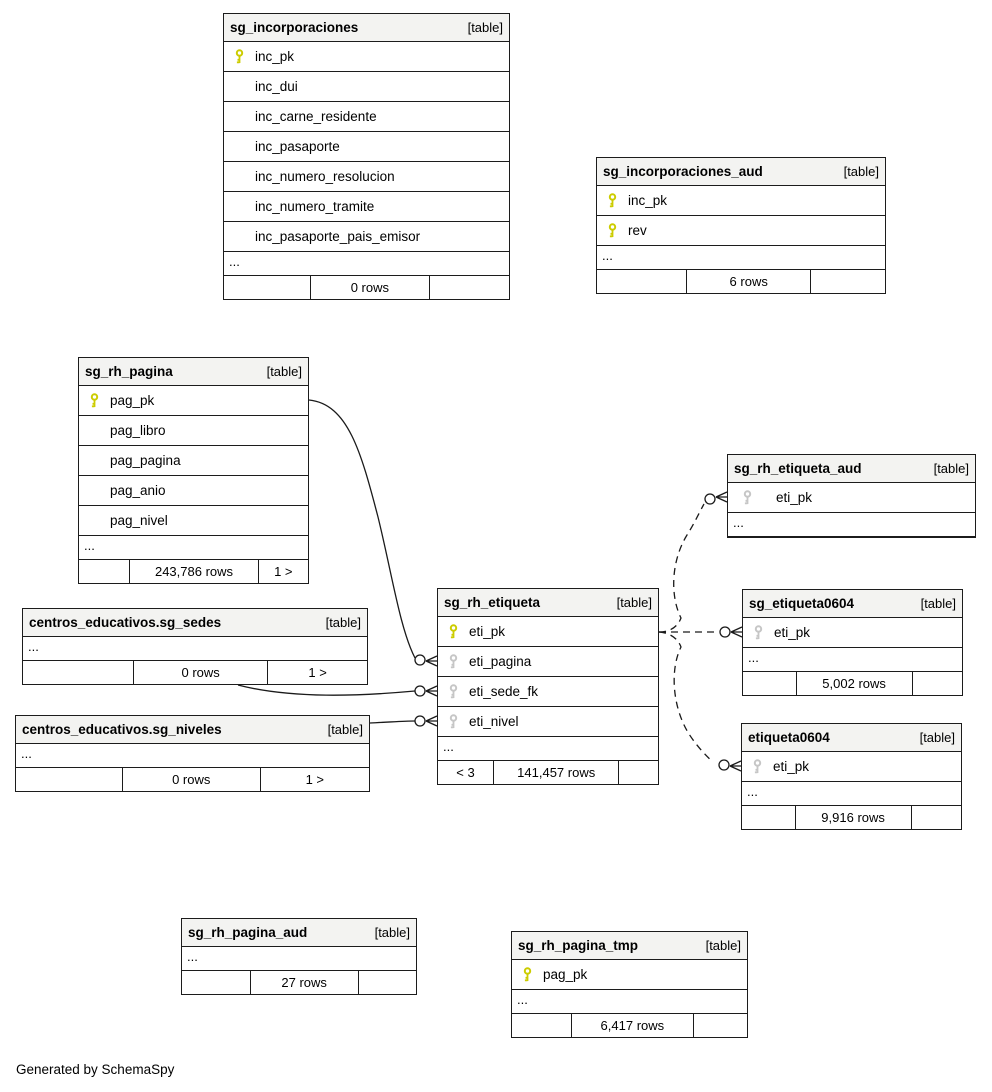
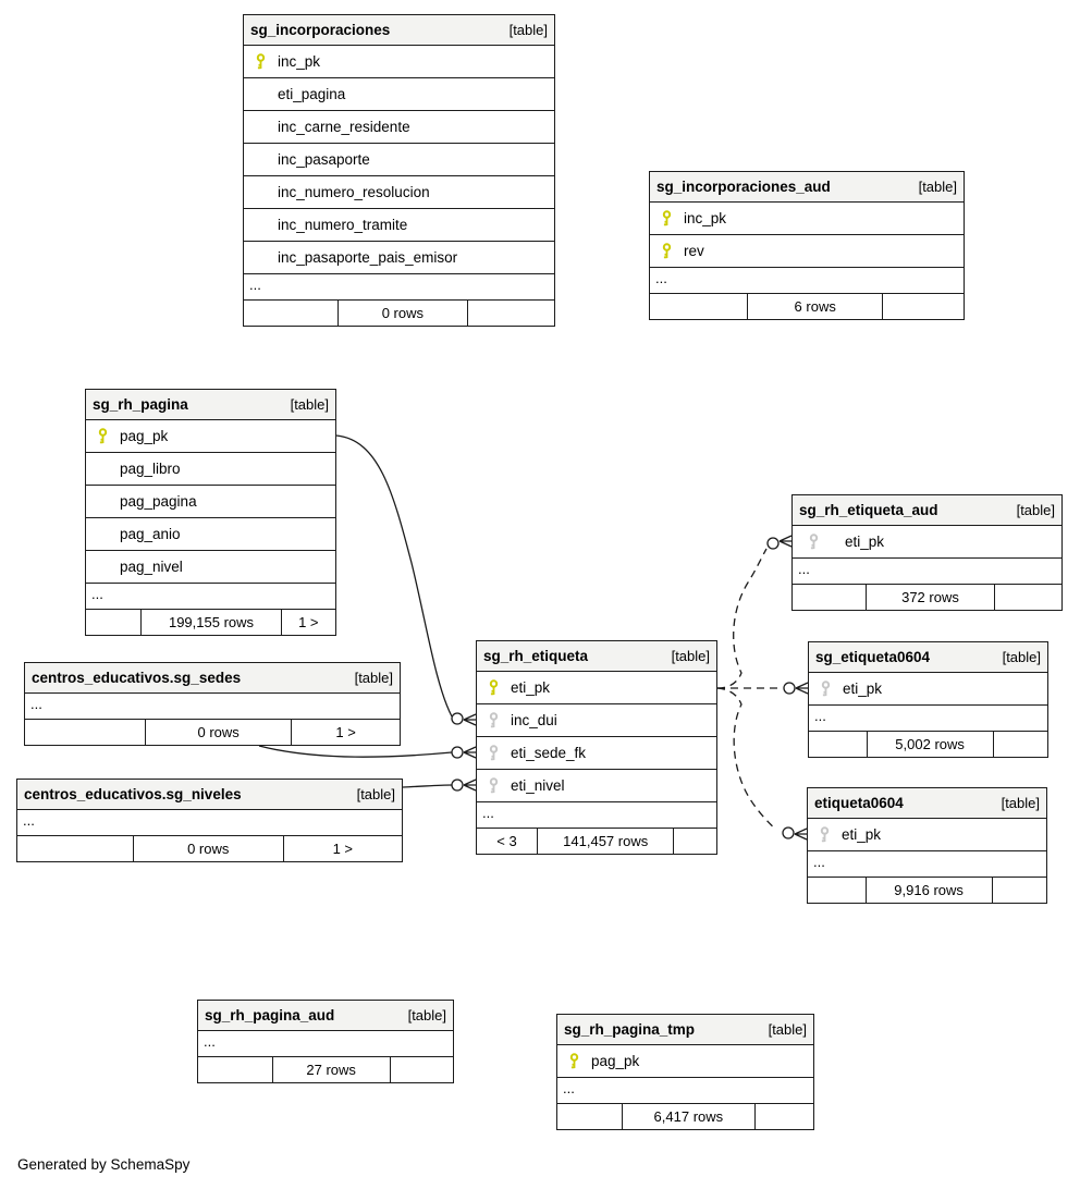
  sg_incorporaciones
  [table]
  inc_pk
- inc_dui
+ eti_pagina
  inc_carne_residente
  inc_pasaporte
  inc_numero_resolucion
  inc_numero_tramite
  inc_pasaporte_pais_emisor
  ...
  0 rows
  sg_incorporaciones_aud
  [table]
  inc_pk
  rev
  ...
  6 rows
  sg_rh_pagina
  [table]
  pag_pk
  pag_libro
  pag_pagina
  pag_anio
  pag_nivel
  ...
- 243,786 rows
+ 199,155 rows
  1 >
  sg_rh_etiqueta_aud
  [table]
  eti_pk
  ...
+ 372 rows
  centros_educativos.sg_sedes
  [table]
  ...
  0 rows
  1 >
  sg_rh_etiqueta
  [table]
  eti_pk
- eti_pagina
+ inc_dui
  eti_sede_fk
  eti_nivel
  ...
  < 3
  141,457 rows
  sg_etiqueta0604
  [table]
  eti_pk
  ...
  5,002 rows
  centros_educativos.sg_niveles
  [table]
  ...
  0 rows
  1 >
  etiqueta0604
  [table]
  eti_pk
  ...
  9,916 rows
  sg_rh_pagina_aud
  [table]
  ...
  27 rows
  sg_rh_pagina_tmp
  [table]
  pag_pk
  ...
  6,417 rows
  Generated by SchemaSpy
